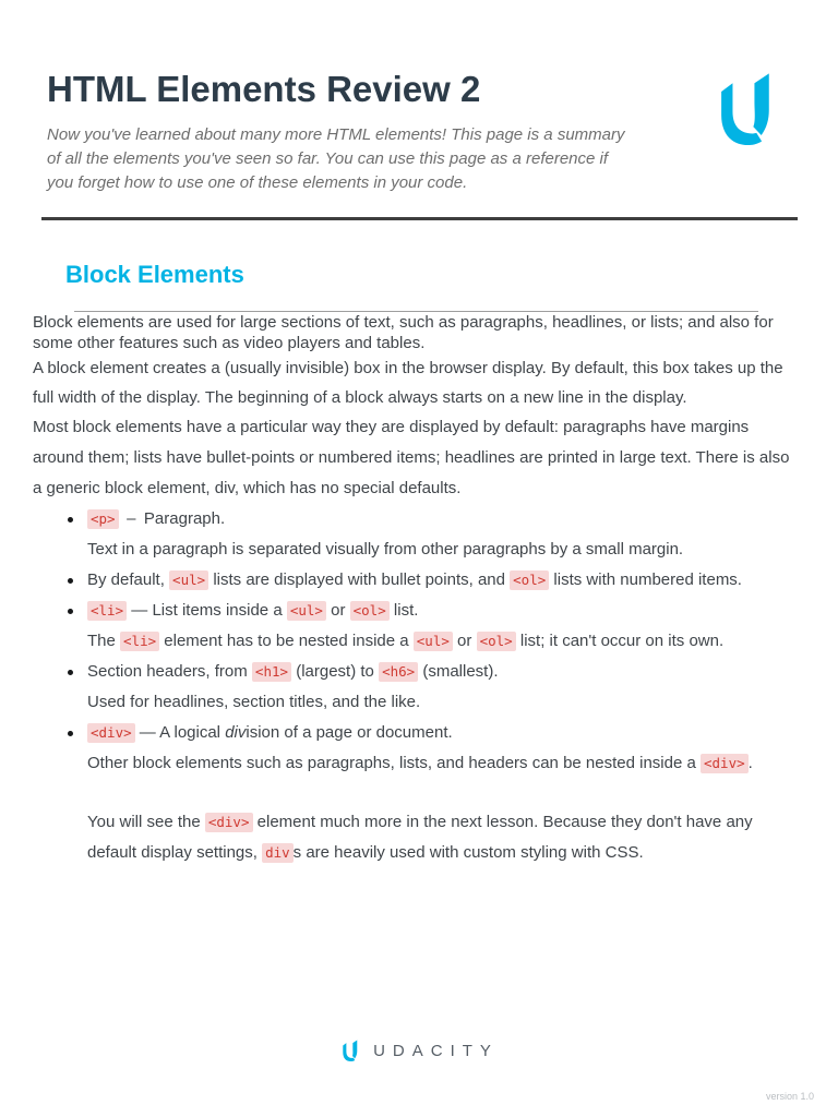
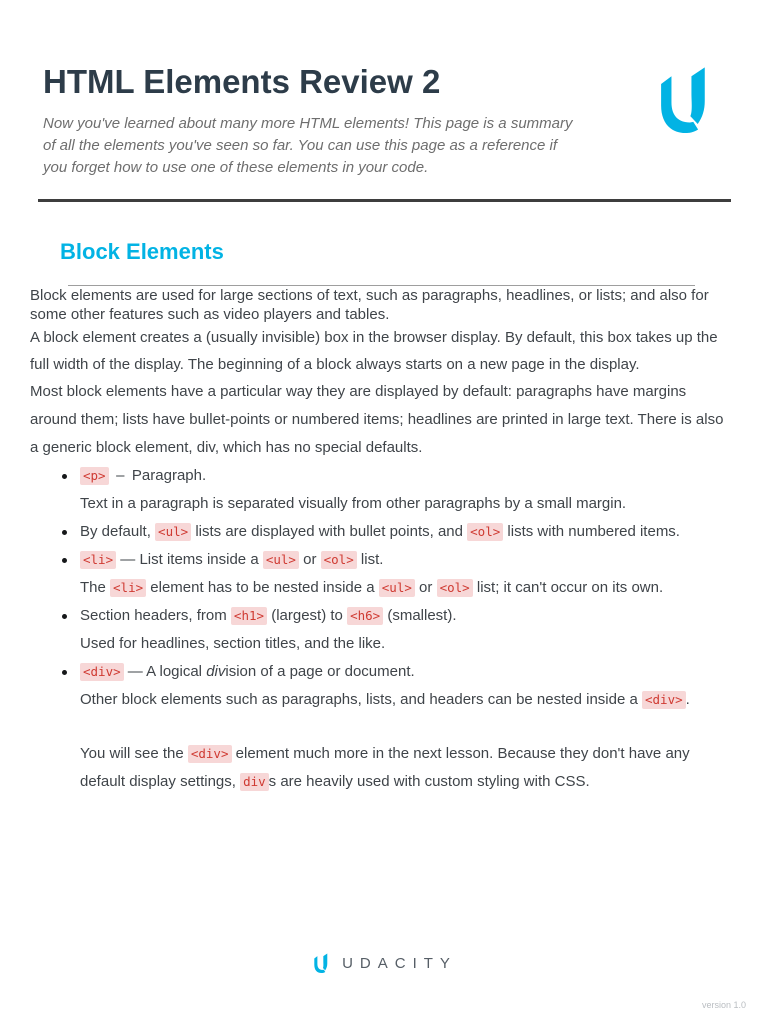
  HTML Elements Review 2
  Now you've learned about many more HTML elements! This page is a summary
  of all the elements you've seen so far. You can use this page as a reference if
  you forget how to use one of these elements in your code.
  Block Elements
  Block elements are used for large sections of text, such as paragraphs, headlines, or lists; and also for some other features such as video players and tables.
- A block element creates a (usually invisible) box in the browser display. By default, this box takes up the full width of the display. The beginning of a block always starts on a new line in the display.
+ A block element creates a (usually invisible) box in the browser display. By default, this box takes up the full width of the display. The beginning of a block always starts on a new page in the display.
  Most block elements have a particular way they are displayed by default: paragraphs have margins around them; lists have bullet-points or numbered items; headlines are printed in large text. There is also a generic block element, div, which has no special defaults.
  <p> – Paragraph.
  Text in a paragraph is separated visually from other paragraphs by a small margin.
  By default, <ul> lists are displayed with bullet points, and <ol> lists with numbered items.
  <li> — List items inside a <ul> or <ol> list.
  The <li> element has to be nested inside a <ul> or <ol> list; it can't occur on its own.
  Section headers, from <h1> (largest) to <h6> (smallest).
  Used for headlines, section titles, and the like.
  <div> — A logical division of a page or document.
  Other block elements such as paragraphs, lists, and headers can be nested inside a <div> .
  You will see the <div> element much more in the next lesson. Because they don't have any default display settings, div s are heavily used with custom styling with CSS.
  UDACITY
  version 1.0
